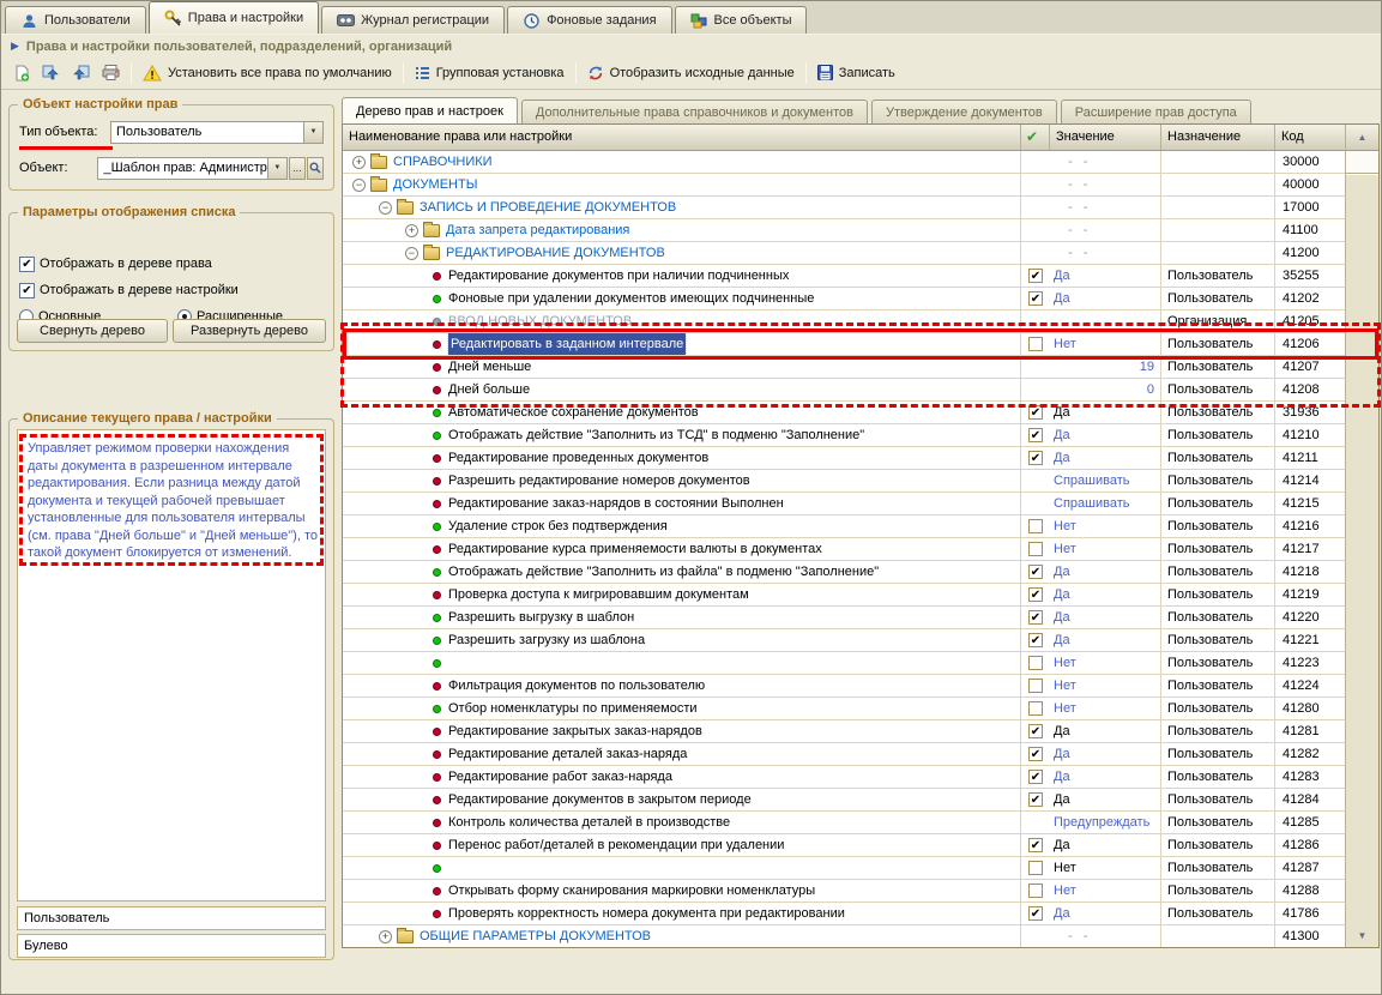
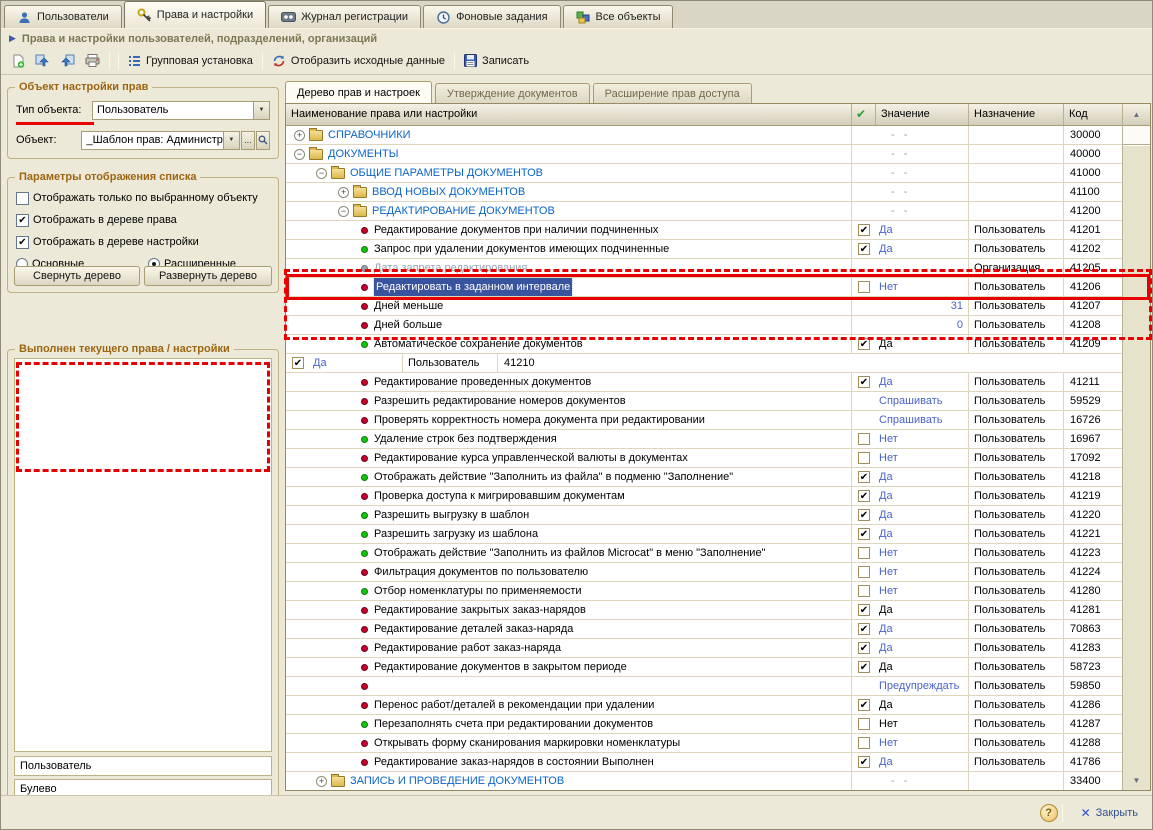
  Пользователи
  Права и настройки
  Журнал регистрации
  Фоновые задания
  Все объекты
  ▶
  Права и настройки пользователей, подразделений, организаций
- Установить все права по умолчанию
  Групповая установка
  Отобразить исходные данные
  Записать
  Объект настройки прав
  Тип объекта:
  Пользователь
  Объект:
  _Шаблон прав: Администр
  ...
  Параметры отображения списка
+ Отображать только по выбранному объекту
  ✔
  Отображать в дереве права
  ✔
  Отображать в дереве настройки
  Основные
  Расширенные
  Свернуть дерево
  Развернуть дерево
- Описание текущего права / настройки
+ Выполнен текущего права / настройки
- Управляет режимом проверки нахождения даты документа в разрешенном интервале редактирования. Если разница между датой документа и текущей рабочей превышает установленные для пользователя интервалы (см. права "Дней больше" и "Дней меньше"), то такой документ блокируется от изменений.
  Пользователь
  Булево
  Дерево прав и настроек
- Дополнительные права справочников и документов
  Утверждение документов
  Расширение прав доступа
  Наименование права или настройки
  ✔
  Значение
  Назначение
  Код
  +
  СПРАВОЧНИКИ
  - -
  30000
  −
  ДОКУМЕНТЫ
  - -
  40000
  −
- ЗАПИСЬ И ПРОВЕДЕНИЕ ДОКУМЕНТОВ
+ ОБЩИЕ ПАРАМЕТРЫ ДОКУМЕНТОВ
  - -
- 17000
+ 41000
  +
- Дата запрета редактирования
+ ВВОД НОВЫХ ДОКУМЕНТОВ
  - -
  41100
  −
  РЕДАКТИРОВАНИЕ ДОКУМЕНТОВ
  - -
  41200
  Редактирование документов при наличии подчиненных
  ✔
  Да
  Пользователь
- 35255
+ 41201
- Фоновые при удалении документов имеющих подчиненные
+ Запрос при удалении документов имеющих подчиненные
  ✔
  Да
  Пользователь
  41202
- ВВОД НОВЫХ ДОКУМЕНТОВ
+ Дата запрета редактирования
  Организация
  41205
  Редактировать в заданном интервале
  Нет
  Пользователь
  41206
  Дней меньше
- 19
+ 31
  Пользователь
  41207
  Дней больше
  0
  Пользователь
  41208
  Автоматическое сохранение документов
  ✔
  Да
  Пользователь
- 31936
+ 41209
- Отображать действие "Заполнить из ТСД" в подменю "Заполнение"
  ✔
  Да
  Пользователь
  41210
  Редактирование проведенных документов
  ✔
  Да
  Пользователь
  41211
  Разрешить редактирование номеров документов
  Спрашивать
  Пользователь
- 41214
+ 59529
- Редактирование заказ-нарядов в состоянии Выполнен
+ Проверять корректность номера документа при редактировании
  Спрашивать
  Пользователь
- 41215
+ 16726
  Удаление строк без подтверждения
  Нет
  Пользователь
- 41216
+ 16967
- Редактирование курса применяемости валюты в документах
+ Редактирование курса управленческой валюты в документах
  Нет
  Пользователь
- 41217
+ 17092
  Отображать действие "Заполнить из файла" в подменю "Заполнение"
  ✔
  Да
  Пользователь
  41218
  Проверка доступа к мигрировавшим документам
  ✔
  Да
  Пользователь
  41219
  Разрешить выгрузку в шаблон
  ✔
  Да
  Пользователь
  41220
  Разрешить загрузку из шаблона
  ✔
  Да
  Пользователь
  41221
+ Отображать действие "Заполнить из файлов Microcat" в меню "Заполнение"
  Нет
  Пользователь
  41223
  Фильтрация документов по пользователю
  Нет
  Пользователь
  41224
  Отбор номенклатуры по применяемости
  Нет
  Пользователь
  41280
  Редактирование закрытых заказ-нарядов
  ✔
  Да
  Пользователь
  41281
  Редактирование деталей заказ-наряда
  ✔
  Да
  Пользователь
- 41282
+ 70863
  Редактирование работ заказ-наряда
  ✔
  Да
  Пользователь
  41283
  Редактирование документов в закрытом периоде
  ✔
  Да
  Пользователь
- 41284
+ 58723
- Контроль количества деталей в производстве
  Предупреждать
  Пользователь
- 41285
+ 59850
  Перенос работ/деталей в рекомендации при удалении
  ✔
  Да
  Пользователь
  41286
+ Перезаполнять счета при редактировании документов
  Нет
  Пользователь
  41287
  Открывать форму сканирования маркировки номенклатуры
  Нет
  Пользователь
  41288
- Проверять корректность номера документа при редактировании
+ Редактирование заказ-нарядов в состоянии Выполнен
  ✔
  Да
  Пользователь
  41786
  +
- ОБЩИЕ ПАРАМЕТРЫ ДОКУМЕНТОВ
+ ЗАПИСЬ И ПРОВЕДЕНИЕ ДОКУМЕНТОВ
  - -
- 41300
+ 33400
  ▲
  ▼
+ ?
+ ✕
+ Закрыть
